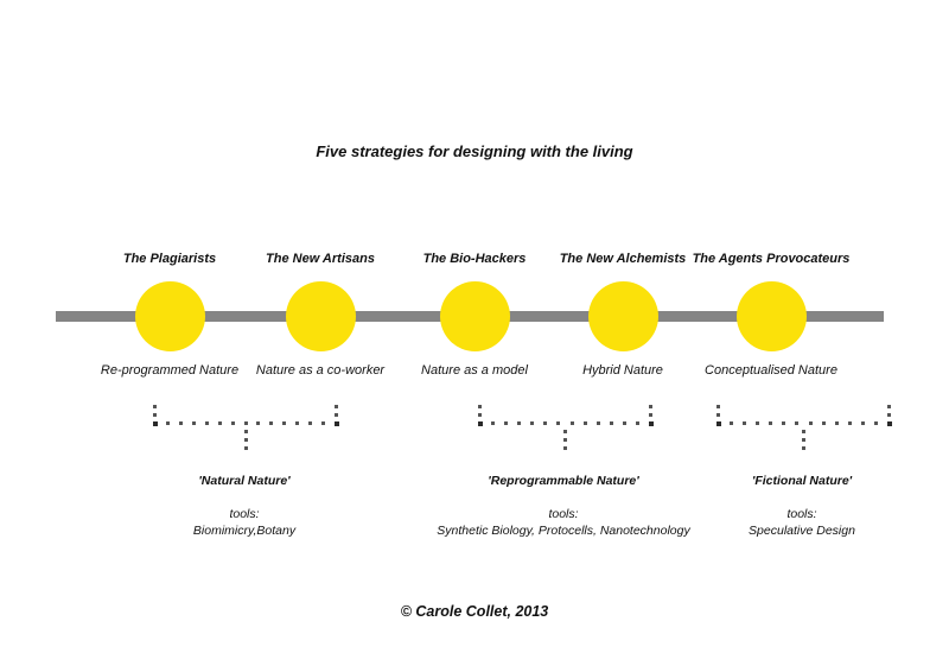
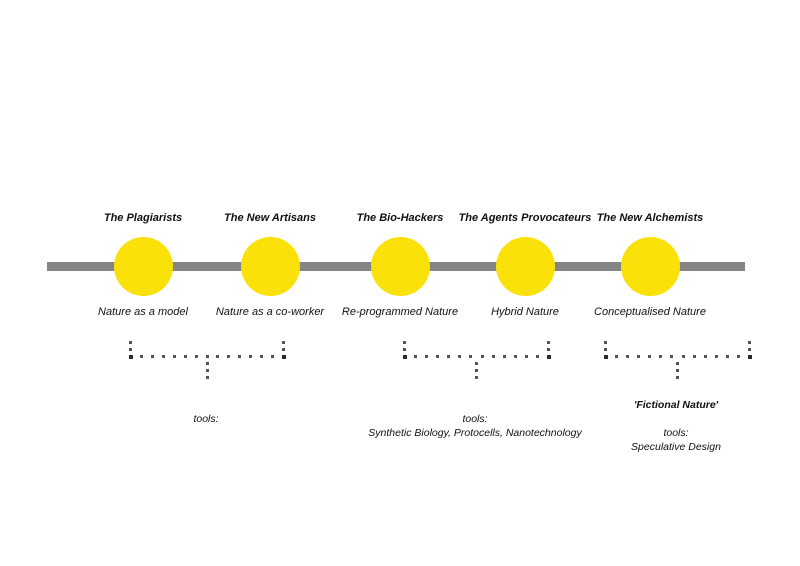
- Five strategies for designing with the living
  The Plagiarists
- Re-programmed Nature
+ Nature as a model
  The New Artisans
  Nature as a co-worker
  The Bio-Hackers
- Nature as a model
+ Re-programmed Nature
- The New Alchemists
+ The Agents Provocateurs
  Hybrid Nature
- The Agents Provocateurs
+ The New Alchemists
  Conceptualised Nature
- 'Natural Nature'
  tools:
- Biomimicry,Botany
- 'Reprogrammable Nature'
  tools:
  Synthetic Biology, Protocells, Nanotechnology
  'Fictional Nature'
  tools:
  Speculative Design
- © Carole Collet, 2013
